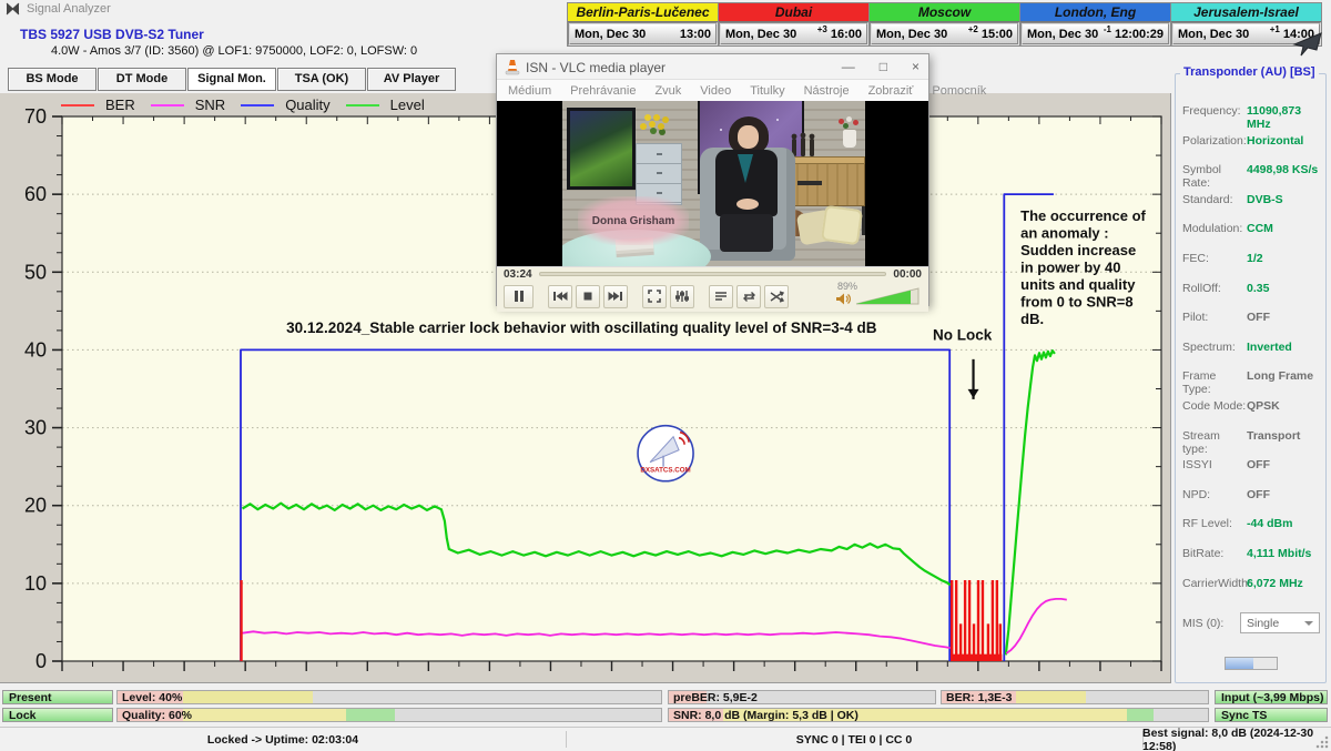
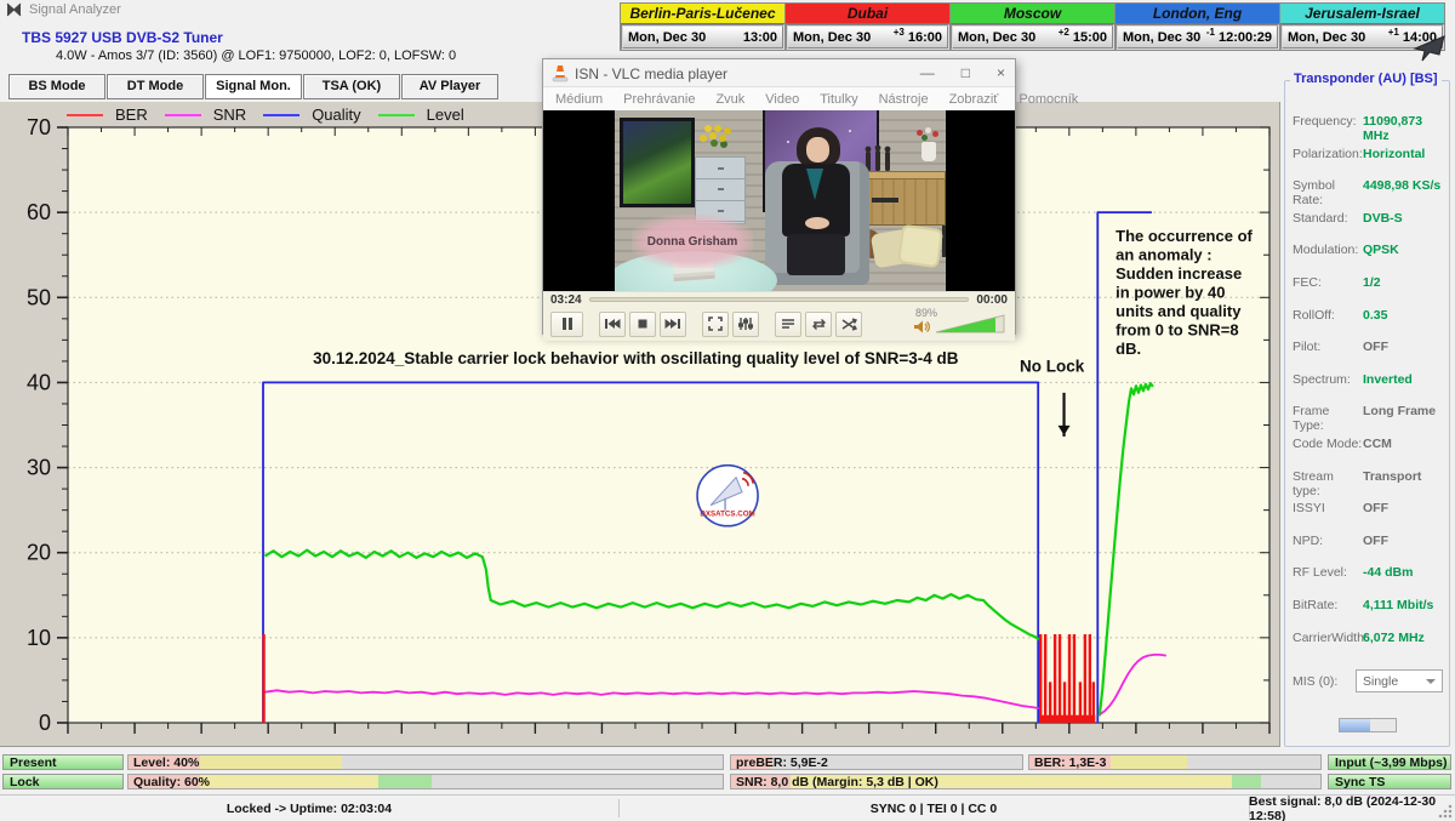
  Signal Analyzer
  Berlin-Paris-Lučenec
  Mon, Dec 30
  13:00
  Dubai
  Mon, Dec 30
  +3
  16:00
  Moscow
  Mon, Dec 30
  +2
  15:00
  London, Eng
  Mon, Dec 30
  -1
  12:00:29
  Jerusalem-Israel
  Mon, Dec 30
  +1
  14:00
  TBS 5927 USB DVB-S2 Tuner
  4.0W - Amos 3/7 (ID: 3560) @ LOF1: 9750000, LOF2: 0, LOFSW: 0
  BS Mode
  DT Mode
  Signal Mon.
  TSA (OK)
  AV Player
  BER
  SNR
  Quality
  Level
  0
  10
  20
  30
  40
  50
  60
  70
  30.12.2024_Stable carrier lock behavior with oscillating quality level of SNR=3-4 dB
  No Lock
  The occurrence of an anomaly : Sudden increase in power by 40 units and quality from 0 to SNR=8 dB.
  ISN - VLC media player
  —
  □
  ×
  Médium
  Prehrávanie
  Zvuk
  Video
  Titulky
  Nástroje
  Zobraziť
  Pomocník
  Donna Grisham
  03:24
  00:00
  89%
  Transponder (AU) [BS]
  Frequency:
  11090,873 MHz
  Polarization:
  Horizontal
  Symbol Rate:
  4498,98 KS/s
  Standard:
  DVB-S
  Modulation:
- CCM
+ QPSK
  FEC:
  1/2
  RollOff:
  0.35
  Pilot:
  OFF
  Spectrum:
  Inverted
  Frame Type:
  Long Frame
  Code Mode:
- QPSK
+ CCM
  Stream type:
  Transport
  ISSYI
  OFF
  NPD:
  OFF
  RF Level:
  -44 dBm
  BitRate:
  4,111 Mbit/s
  CarrierWidth
  6,072 MHz
  MIS (0):
  Single
  Present
  Lock
  Level: 40%
  Quality: 60%
  preBER: 5,9E-2
  BER: 1,3E-3
  SNR: 8,0 dB (Margin: 5,3 dB | OK)
  Input (~3,99 Mbps)
  Sync TS
  Locked -> Uptime: 02:03:04
  SYNC 0 | TEI 0 | CC 0
  Best signal: 8,0 dB (2024-12-30 12:58)
